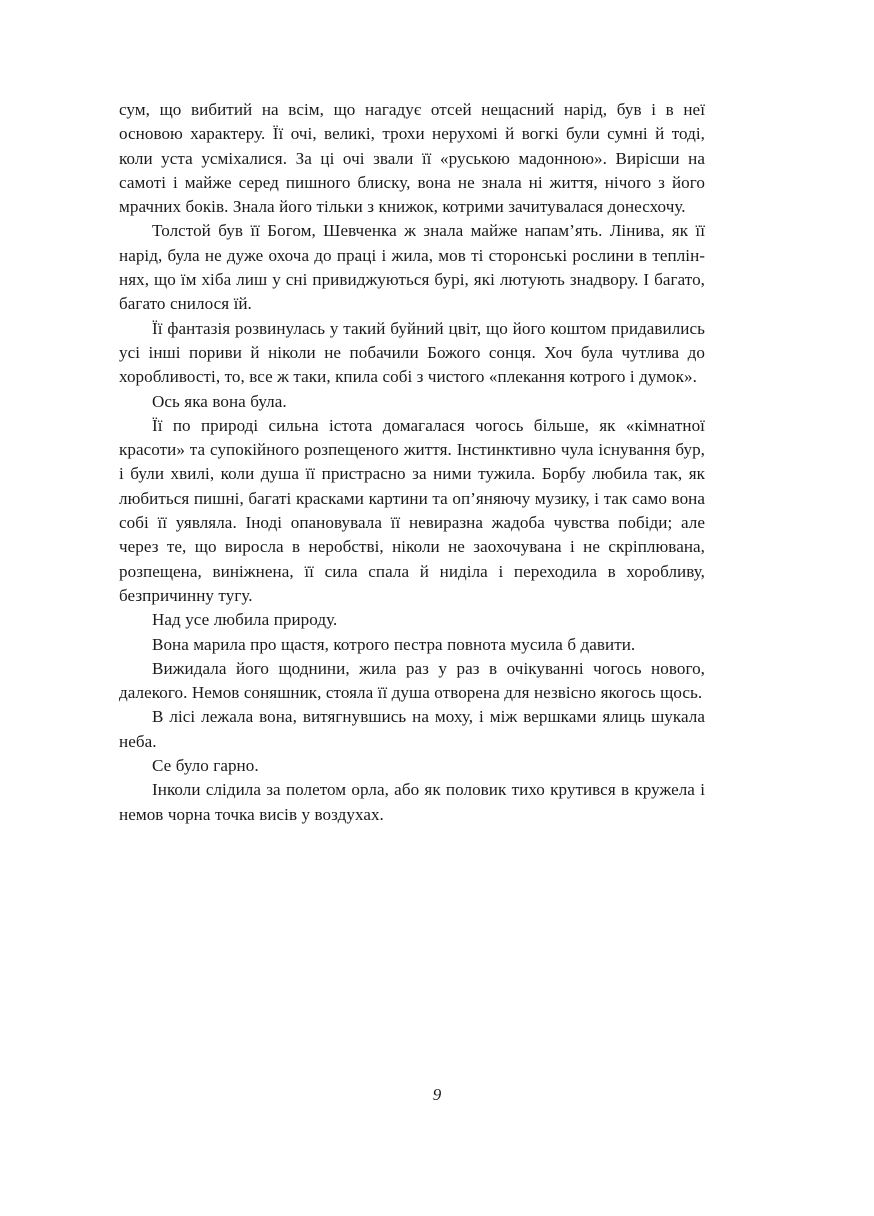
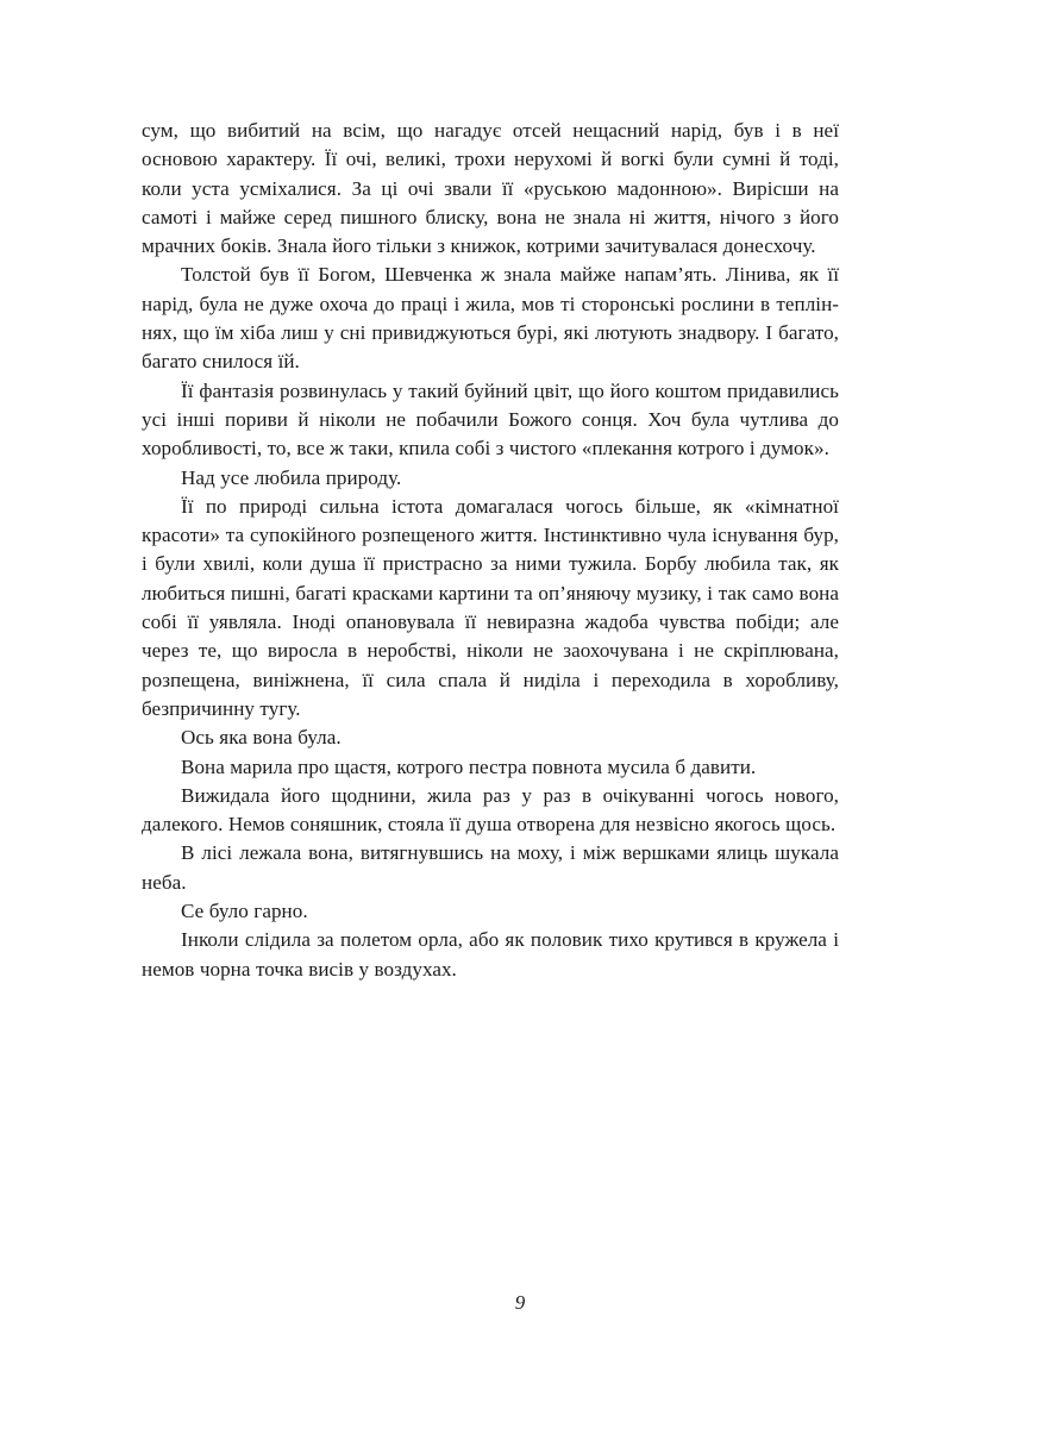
  сум, що вибитий на всім, що нагадує отсей нещасний нарід, був і в неї основою характеру. Її очі, великі, трохи нерухомі й вогкі були сумні й тоді, коли уста усміхалися. За ці очі звали її «руською мадонною». Вирісши на самоті і майже серед пишного блиску, вона не знала ні життя, нічого з його мрачних боків. Знала його тільки з книжок, котрими зачитувалася донесхочу.
  Толстой був її Богом, Шевченка ж знала майже напам’ять. Лінива, як її нарід, була не дуже охоча до праці і жила, мов ті сторонські рослини в теплін­нях, що їм хіба лиш у сні привиджуються бурі, які лютують знадвору. І багато, багато снилося їй.
  Її фантазія розвинулась у такий буйний цвіт, що його коштом придавились усі інші пориви й ніколи не побачили Божого сонця. Хоч була чутлива до хоробливості, то, все ж таки, кпила собі з чистого «плекання котрого і думок».
- Ось яка вона була.
+ Над усе любила природу.
  Її по природі сильна істота домагалася чогось більше, як «кімнатної красоти» та супокійного розпещеного життя. Інстинктивно чула існування бур, і були хвилі, коли душа її пристрасно за ними тужила. Борбу любила так, як любиться пишні, багаті красками картини та оп’яняючу музику, і так само вона собі її уявляла. Іноді опановувала її невиразна жадоба чувства побіди; але через те, що виросла в неробстві, ніколи не заохочувана і не скріплювана, розпещена, виніжнена, її сила спала й ниділа і переходила в хоробливу, безпричинну тугу.
- Над усе любила природу.
+ Ось яка вона була.
  Вона марила про щастя, котрого пестра повнота мусила б давити.
  Вижидала його щоднини, жила раз у раз в очікуванні чогось нового, далекого. Немов соняшник, стояла її душа отворена для незвісно якогось щось.
  В лісі лежала вона, витягнувшись на моху, і між вершками ялиць шукала неба.
  Се було гарно.
  Інколи слідила за полетом орла, або як половик тихо крутився в кружела і немов чорна точка висів у воздухах.
  9
